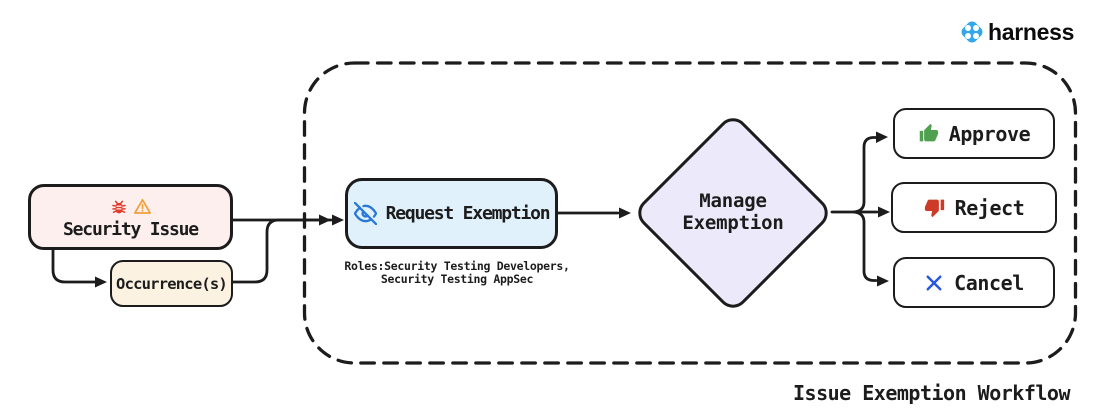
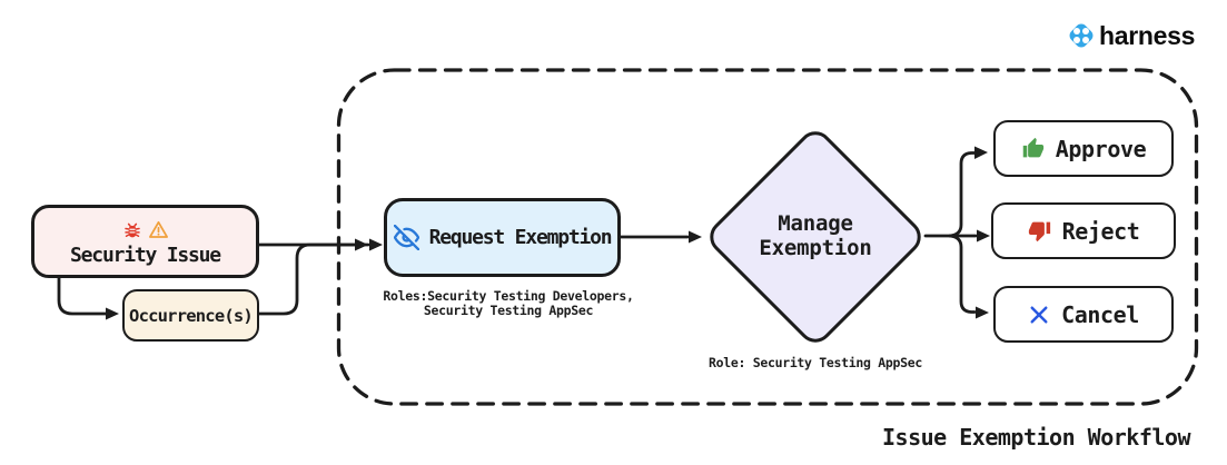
  harness
  Security Issue
  Occurrence(s)
  Request Exemption
  Roles:Security Testing Developers,
  Security Testing AppSec
  Manage
  Exemption
+ Role: Security Testing AppSec
  Approve
  Reject
  Cancel
  Issue Exemption Workflow
